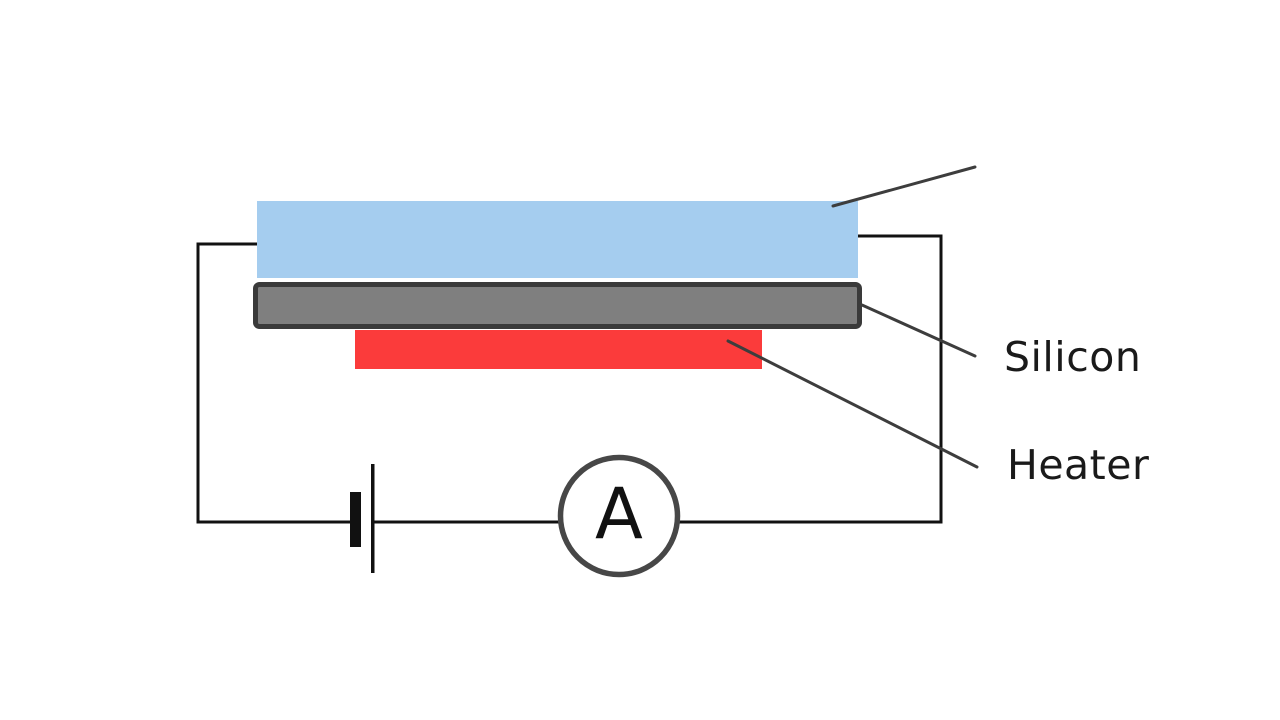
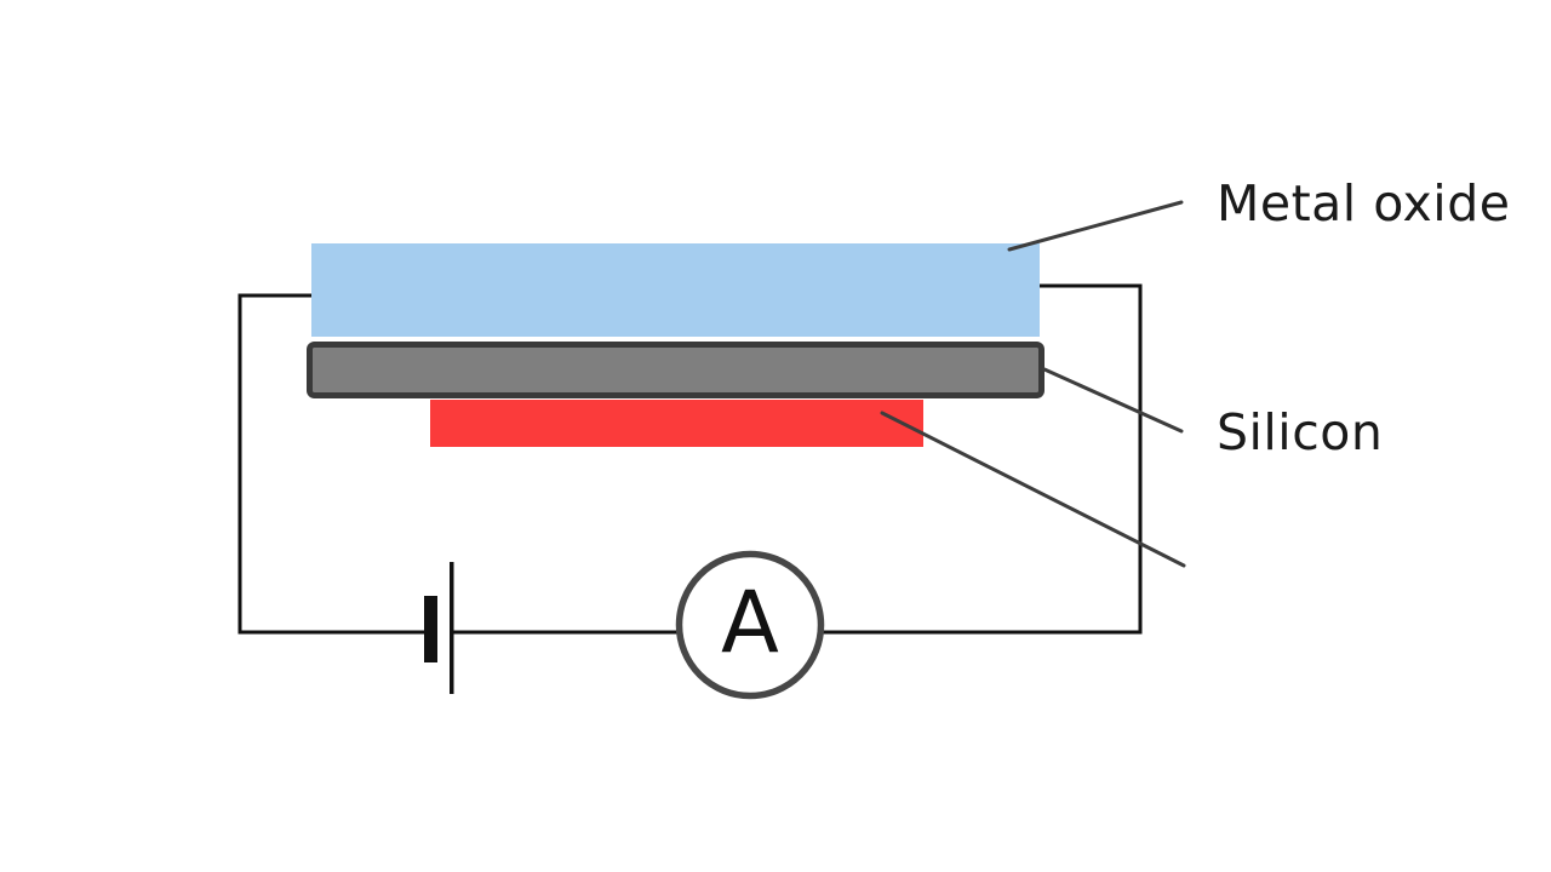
  A
+ Metal oxide
  Silicon
- Heater
